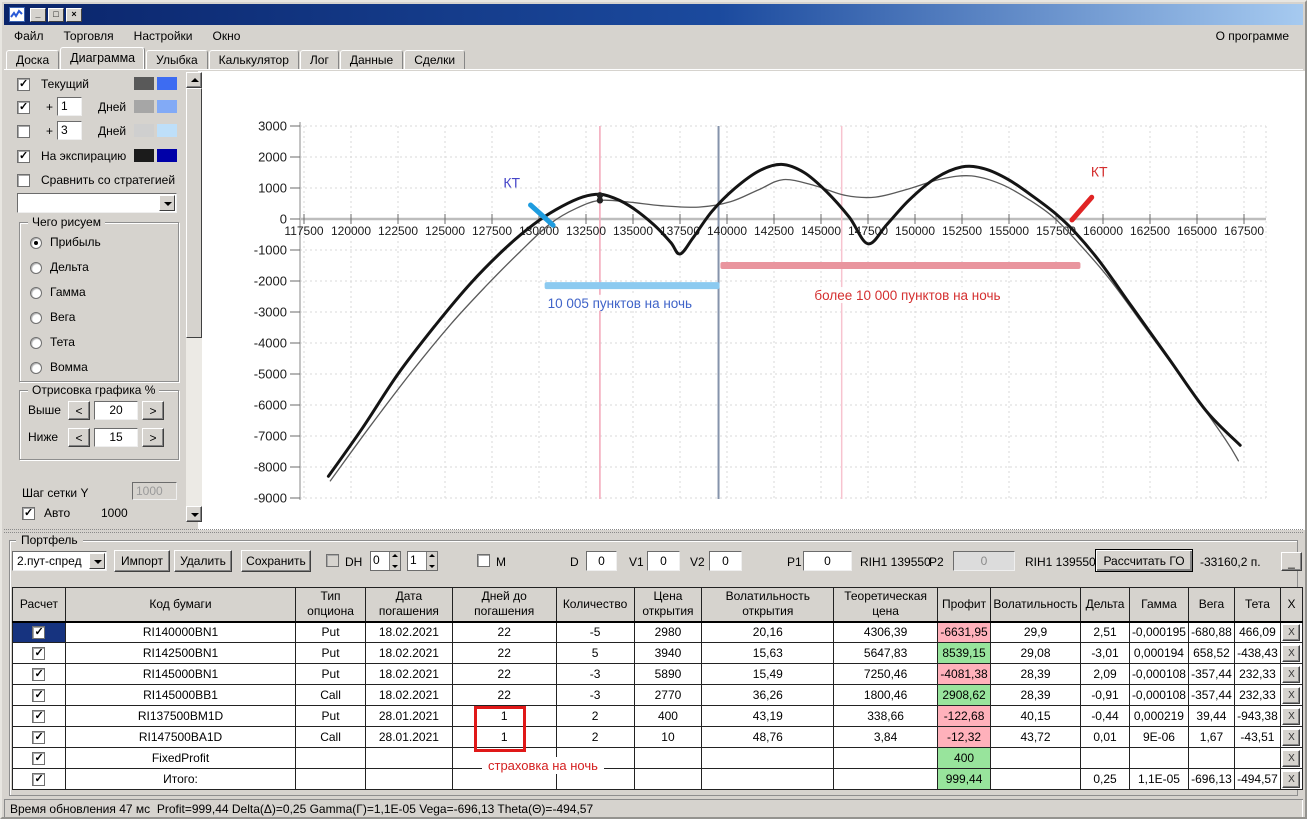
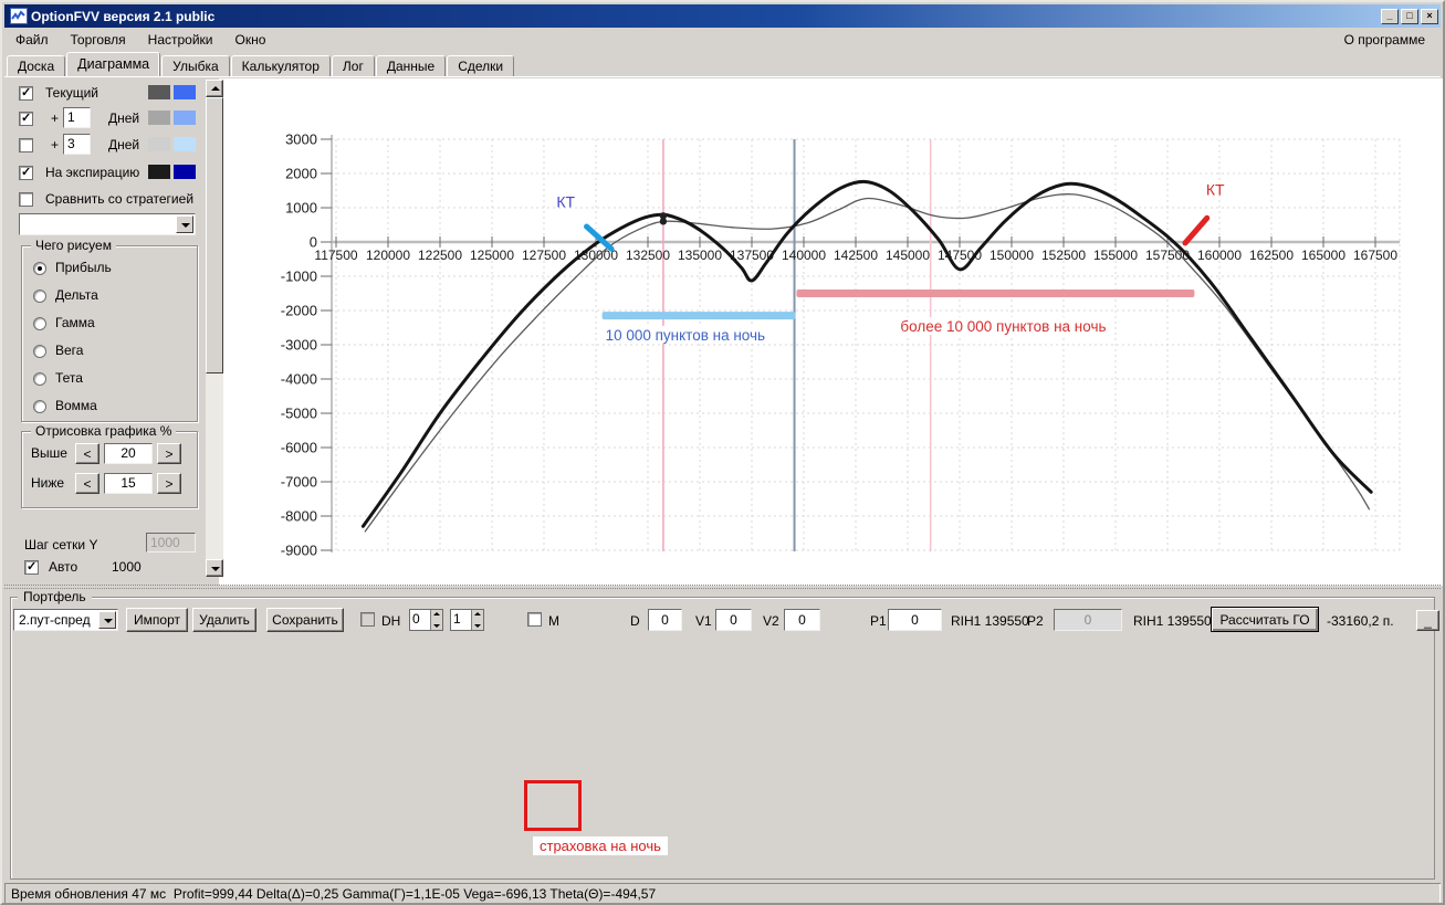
+ OptionFVV версия 2.1 public
  _
  □
  ×
  Файл
  Торговля
  Настройки
  Окно
  О программе
  Доска
  Диаграмма
  Улыбка
  Калькулятор
  Лог
  Данные
  Сделки
  -9000
  -8000
  -7000
  -6000
  -5000
  -4000
  -3000
  -2000
  -1000
  0
  1000
  2000
  3000
  117500
  120000
  122500
  125000
  127500
  13000
  132500
  135000
  13750
  140000
  142500
  145000
  17500
  150000
  152500
  155000
  15750
  160000
  162500
  165000
  167500
- 10 005 пунктов на ночь
+ 10 000 пунктов на ночь
  более 10 000 пунктов на ночь
  КТ
  КТ
  Текущий
  +
  1
  Дней
  +
  3
  Дней
  На экспирацию
  Сравнить со стратегией
  Чего рисуем
  Прибыль
  Дельта
  Гамма
  Вега
  Тета
  Вомма
  Отрисовка графика %
  Выше
  <
  20
  >
  Ниже
  <
  15
  >
  Шаг сетки Y
  1000
  Авто
  1000
  Портфель
  2.пут-спред
  Импорт
  Удалить
  Сохранить
  DH
  0
  1
  M
  D
  0
  V1
  0
  V2
  0
  P1
  0
  RIH1 139550
  P2
  0
  RIH1 139550
  Рассчитать ГО
  -33160,2 п.
  _
- Расчет	Код бумаги	Тип опциона	Дата погашения	Дней до погашения	Количество	Цена открытия	Волатильность открытия	Теоретическая цена	Профит	Волатильность	Дельта	Гамма	Вега	Тета	X
- 	RI140000BN1	Put	18.02.2021	22	-5	2980	20,16	4306,39	-6631,95	29,9	2,51	-0,000195	-680,88	466,09	X
- 	RI142500BN1	Put	18.02.2021	22	5	3940	15,63	5647,83	8539,15	29,08	-3,01	0,000194	658,52	-438,43	X
- 	RI145000BN1	Put	18.02.2021	22	-3	5890	15,49	7250,46	-4081,38	28,39	2,09	-0,000108	-357,44	232,33	X
- 	RI145000BB1	Call	18.02.2021	22	-3	2770	36,26	1800,46	2908,62	28,39	-0,91	-0,000108	-357,44	232,33	X
- 	RI137500BM1D	Put	28.01.2021	1	2	400	43,19	338,66	-122,68	40,15	-0,44	0,000219	39,44	-943,38	X
- 	RI147500BA1D	Call	28.01.2021	1	2	10	48,76	3,84	-12,32	43,72	0,01	9E-06	1,67	-43,51	X
- 	FixedProfit								400						X
- 	Итого:								999,44		0,25	1,1E-05	-696,13	-494,57	X
  страховка на ночь
  Время обновления 47 мс Profit=999,44 Delta(Δ)=0,25 Gamma(Γ)=1,1E-05 Vega=-696,13 Theta(Θ)=-494,57
